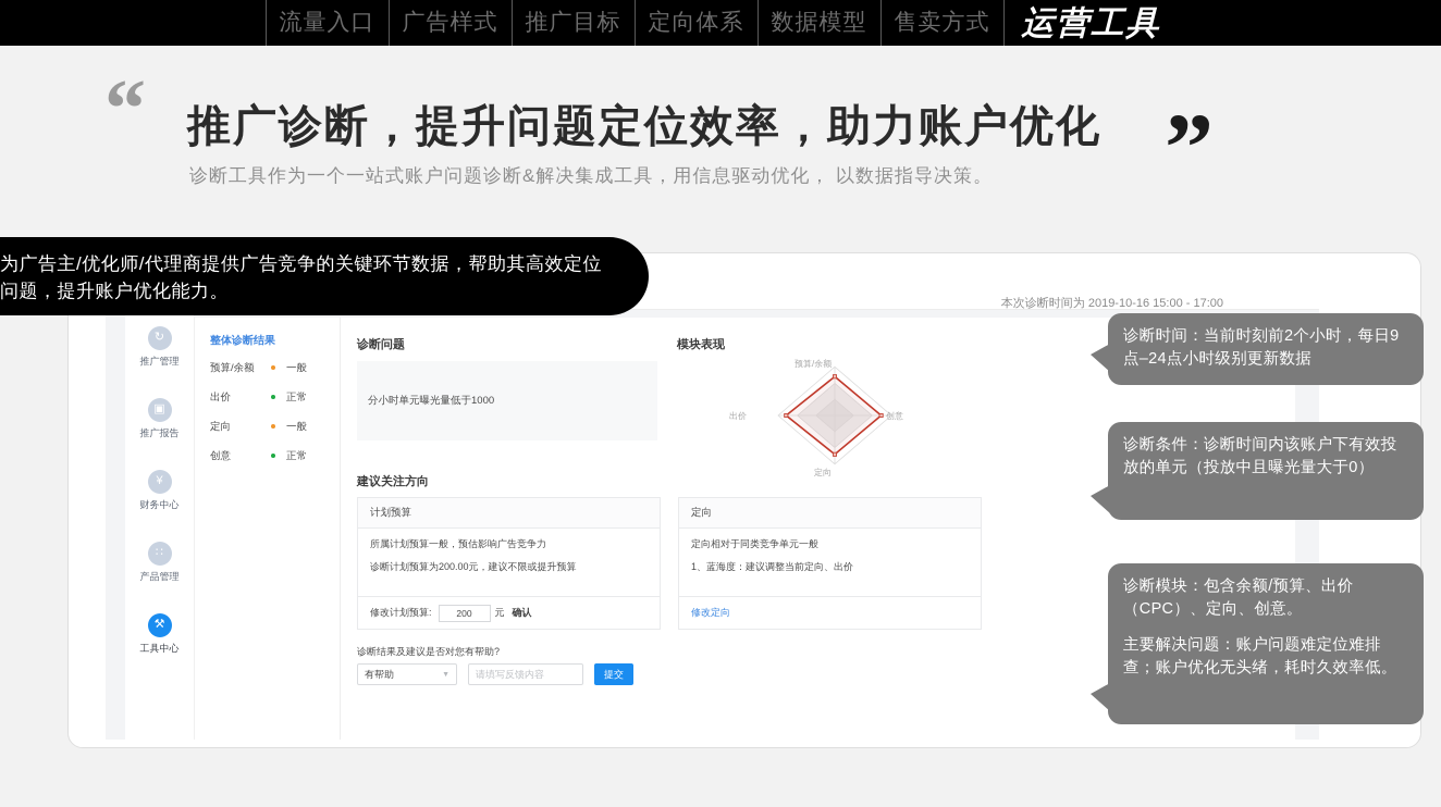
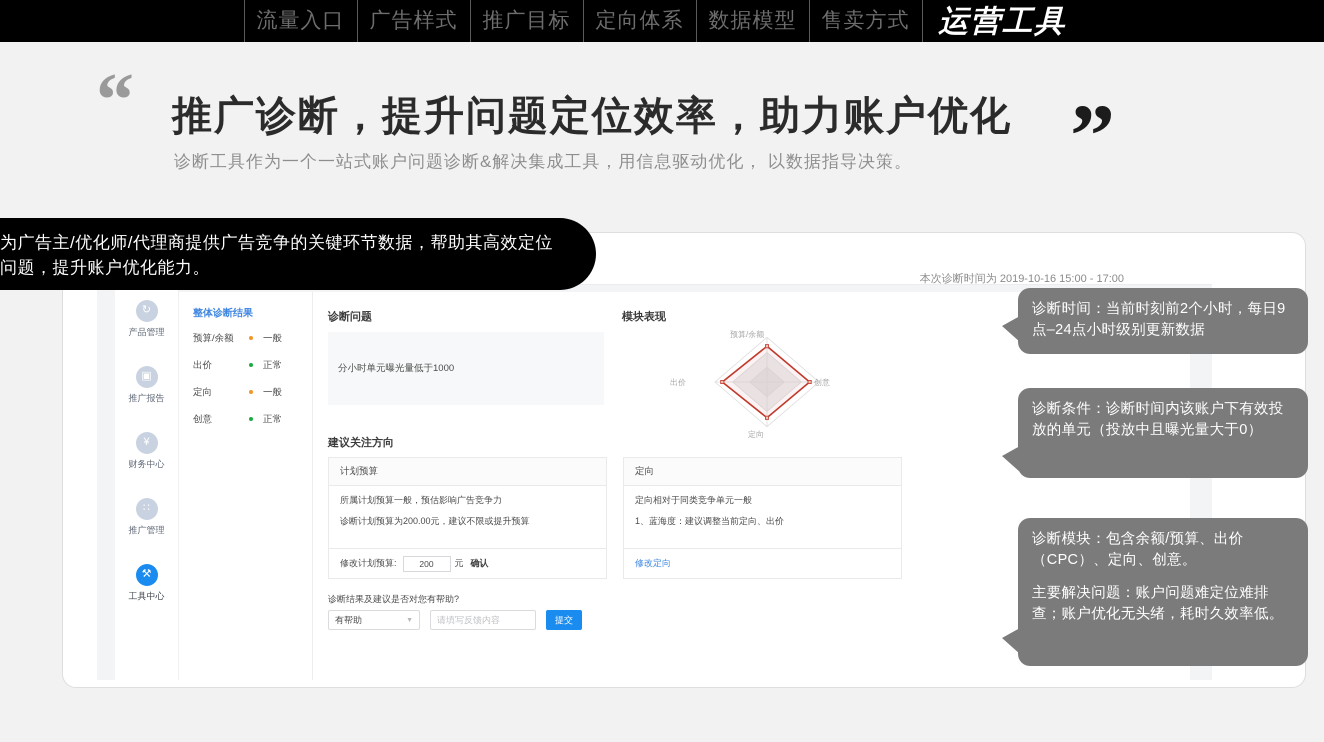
  流量入口
  广告样式
  推广目标
  定向体系
  数据模型
  售卖方式
  运营工具
  “
  推广诊断，提升问题定位效率，助力账户优化
  诊断工具作为一个一站式账户问题诊断&解决集成工具，用信息驱动优化， 以数据指导决策。
  ”
  本次诊断时间为 2019-10-16 15:00 - 17:00
  ↻
- 推广管理
+ 产品管理
  ▣
  推广报告
  ¥
  财务中心
  ∷
- 产品管理
+ 推广管理
  ⚒
  工具中心
  整体诊断结果
  预算/余额
  一般
  出价
  正常
  定向
  一般
  创意
  正常
  诊断问题
  分小时单元曝光量低于1000
  模块表现
  预算/余额
  创意
  定向
  出价
  建议关注方向
  计划预算
  所属计划预算一般，预估影响广告竞争力
  诊断计划预算为200.00元，建议不限或提升预算
  修改计划预算:
  200
  元
  确认
  定向
  定向相对于同类竞争单元一般
  1、蓝海度：建议调整当前定向、出价
  修改定向
  诊断结果及建议是否对您有帮助?
  有帮助
  请填写反馈内容
  提交
  为广告主/优化师/代理商提供广告竞争的关键环节数据，帮助其高效定位问题，提升账户优化能力。
  诊断时间：当前时刻前2个小时，每日9点–24点小时级别更新数据
  诊断条件：诊断时间内该账户下有效投放的单元（投放中且曝光量大于0）
  诊断模块：包含余额/预算、出价（CPC）、定向、创意。
  主要解决问题：账户问题难定位难排查；账户优化无头绪，耗时久效率低。
